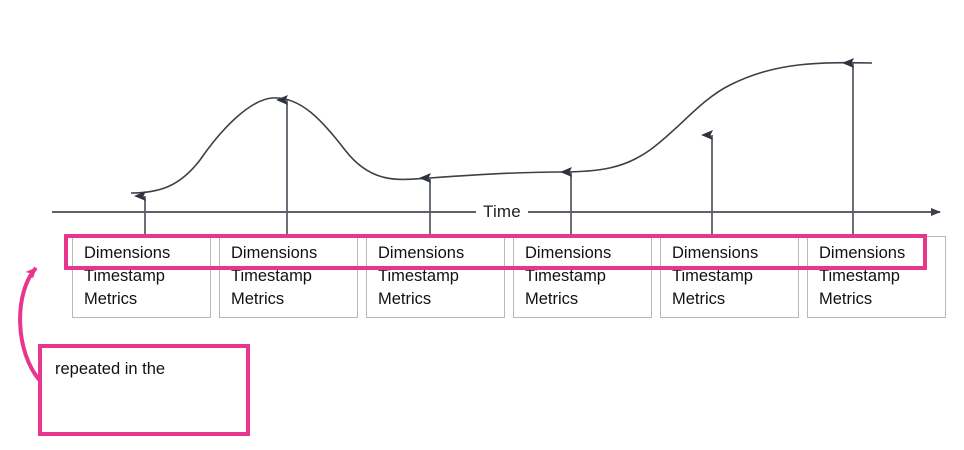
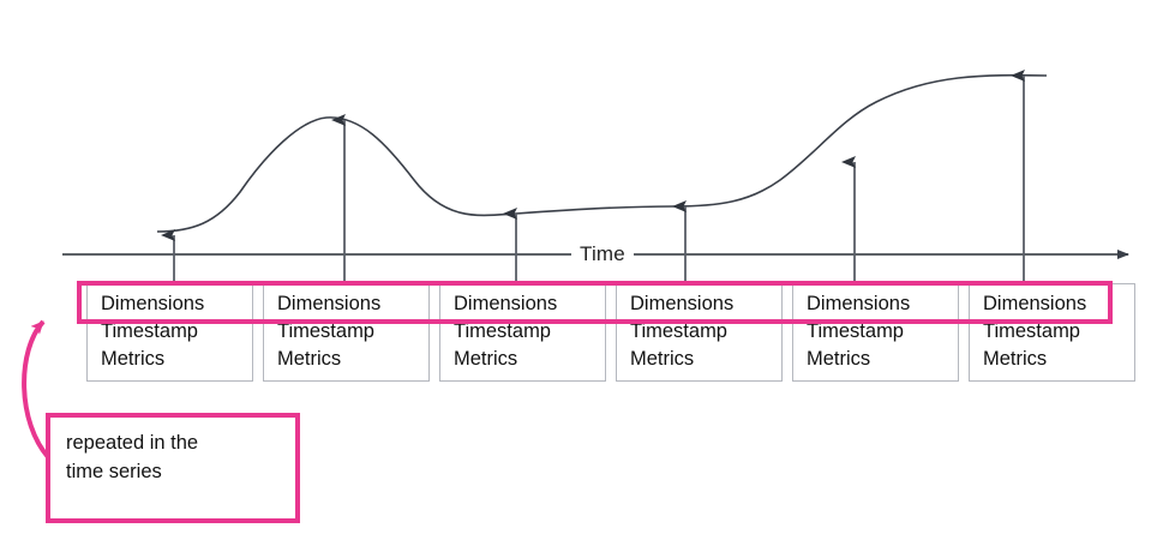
  Time
  Dimensions
  Timestamp
  Metrics
  Dimensions
  Timestamp
  Metrics
  Dimensions
  Timestamp
  Metrics
  Dimensions
  Timestamp
  Metrics
  Dimensions
  Timestamp
  Metrics
  Dimensions
  Timestamp
  Metrics
  repeated in the
+ time series
